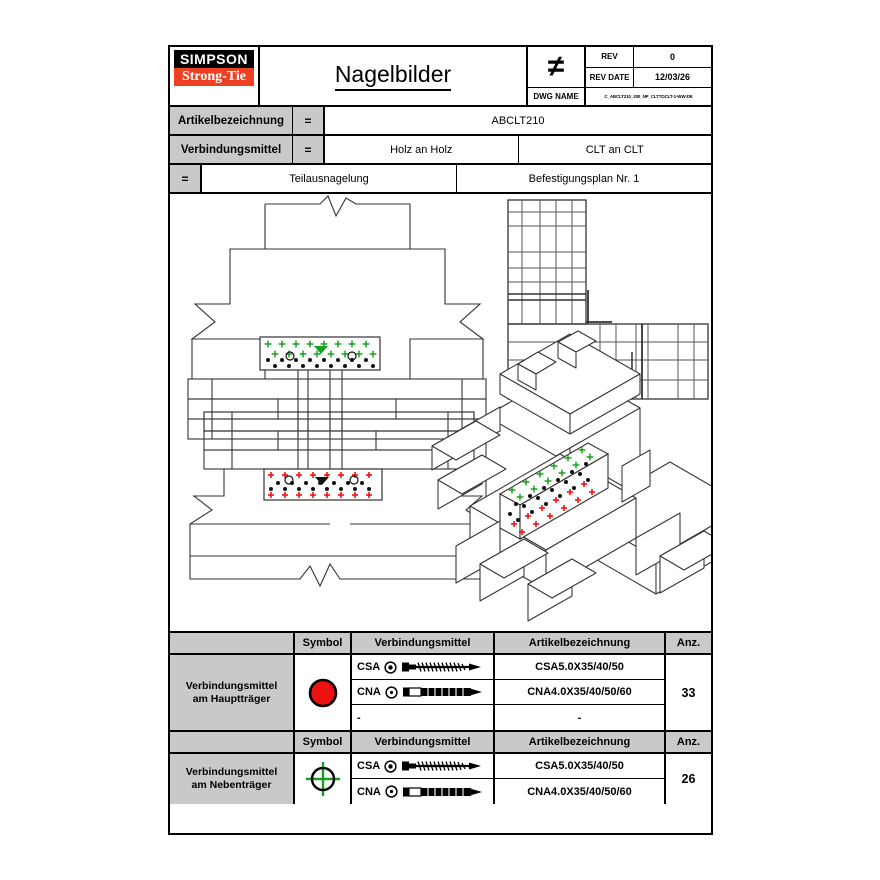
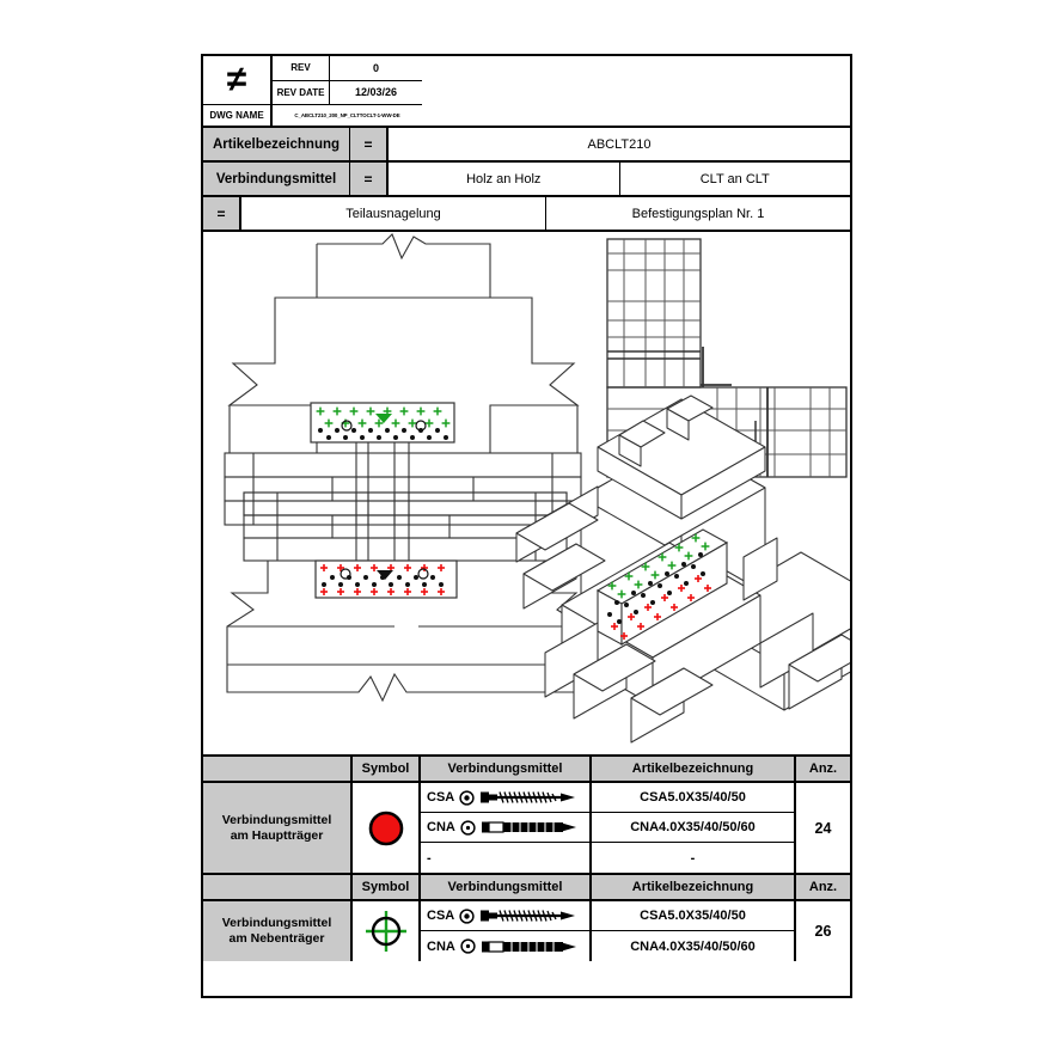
- SIMPSON
- Strong-Tie
- Nagelbilder
  ≠
  DWG NAME
  REV
  0
  REV DATE
  12/03/26
  Artikelbezeichnung
  =
  ABCLT210
  Verbindungsmittel
  =
  Holz an Holz
  CLT an CLT
  =
  Teilausnagelung
  Befestigungsplan Nr. 1
  Symbol
  Verbindungsmittel
  Artikelbezeichnung
  Anz.
  Verbindungsmittel
  am Hauptträger
  CSA
  CNA
  -
  CSA5.0X35/40/50
  CNA4.0X35/40/50/60
  -
- 33
+ 24
  Symbol
  Verbindungsmittel
  Artikelbezeichnung
  Anz.
  Verbindungsmittel
  am Nebenträger
  CSA
  CNA
  CSA5.0X35/40/50
  CNA4.0X35/40/50/60
  26
